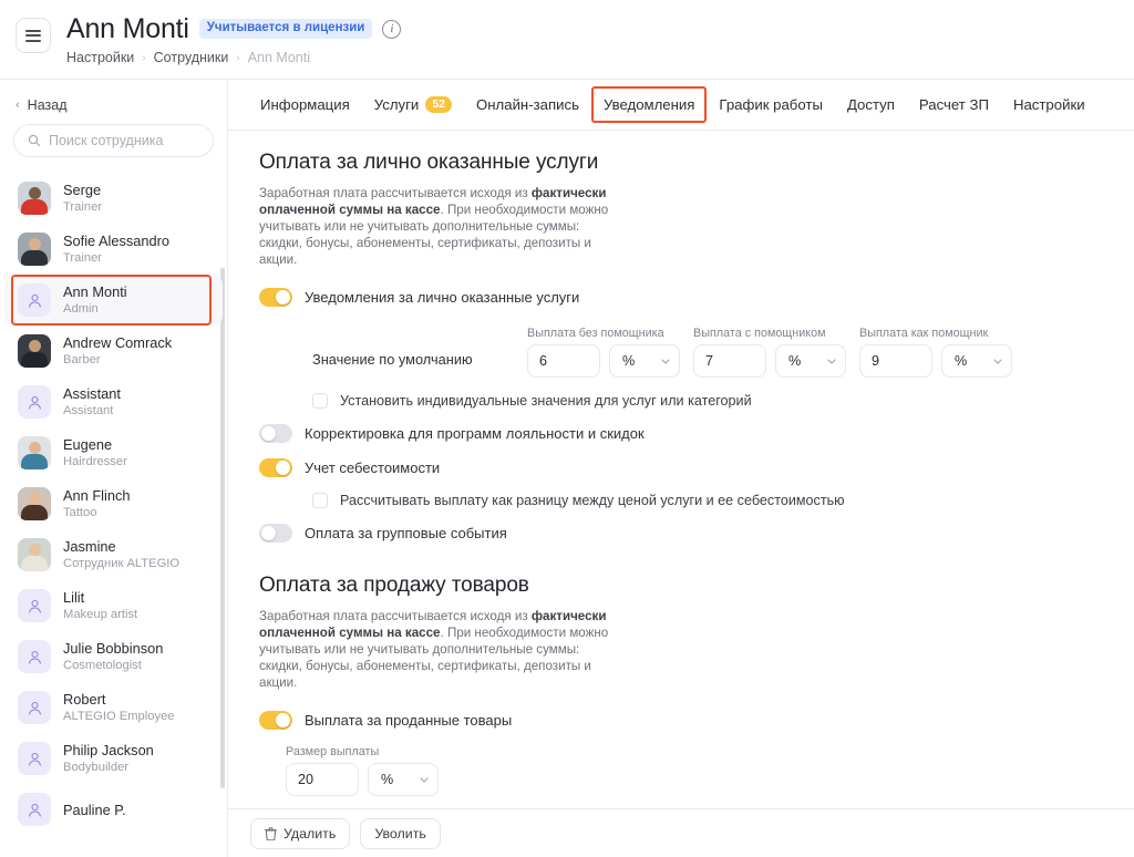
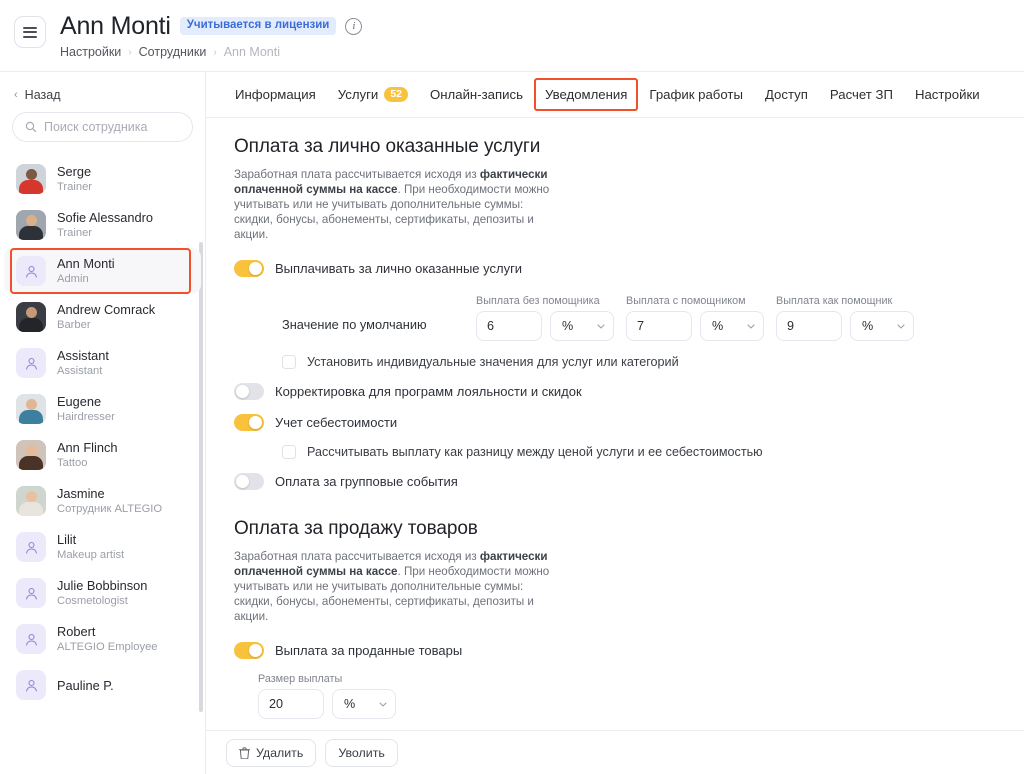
  Ann Monti
  Учитывается в лицензии
  i
  Настройки
  ›
  Сотрудники
  ›
  Ann Monti
  ‹
  Назад
  Поиск сотрудника
  Serge
  Trainer
  Sofie Alessandro
  Trainer
  Ann Monti
  Admin
  Andrew Comrack
  Barber
  Assistant
  Assistant
  Eugene
  Hairdresser
  Ann Flinch
  Tattoo
  Jasmine
  Сотрудник ALTEGIO
  Lilit
  Makeup artist
  Julie Bobbinson
  Cosmetologist
  Robert
  ALTEGIO Employee
- Philip Jackson
- Bodybuilder
  Pauline P.
  Информация
  Услуги
  52
  Онлайн-запись
  Уведомления
  График работы
  Доступ
  Расчет ЗП
  Настройки
  Оплата за лично оказанные услуги
  Заработная плата рассчитывается исходя из фактически оплаченной суммы на кассе. При необходимости можно учитывать или не учитывать дополнительные суммы: скидки, бонусы, абонементы, сертификаты, депозиты и акции.
- Уведомления за лично оказанные услуги
+ Выплачивать за лично оказанные услуги
  Значение по умолчанию
  Выплата без помощника
  6
  %
  Выплата с помощником
  7
  %
  Выплата как помощник
  9
  %
  Установить индивидуальные значения для услуг или категорий
  Корректировка для программ лояльности и скидок
  Учет себестоимости
  Рассчитывать выплату как разницу между ценой услуги и ее себестоимостью
  Оплата за групповые события
  Оплата за продажу товаров
  Заработная плата рассчитывается исходя из фактически оплаченной суммы на кассе. При необходимости можно учитывать или не учитывать дополнительные суммы: скидки, бонусы, абонементы, сертификаты, депозиты и акции.
  Выплата за проданные товары
  Размер выплаты
  20
  %
  Удалить
  Уволить
